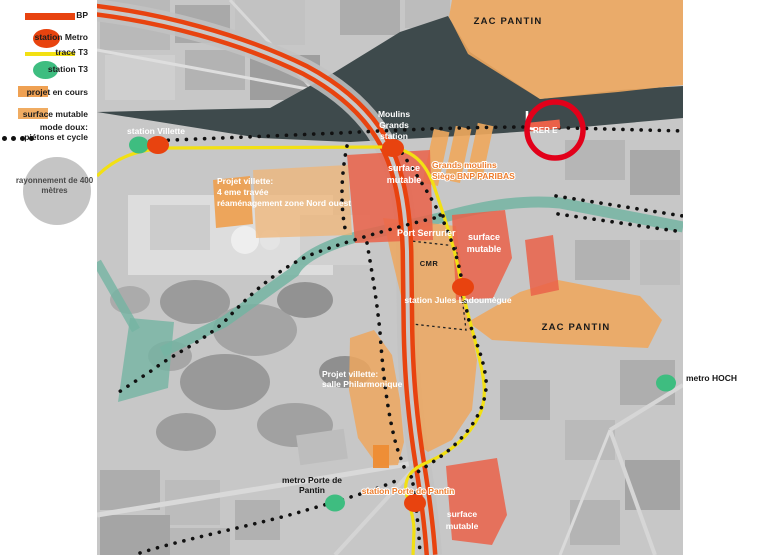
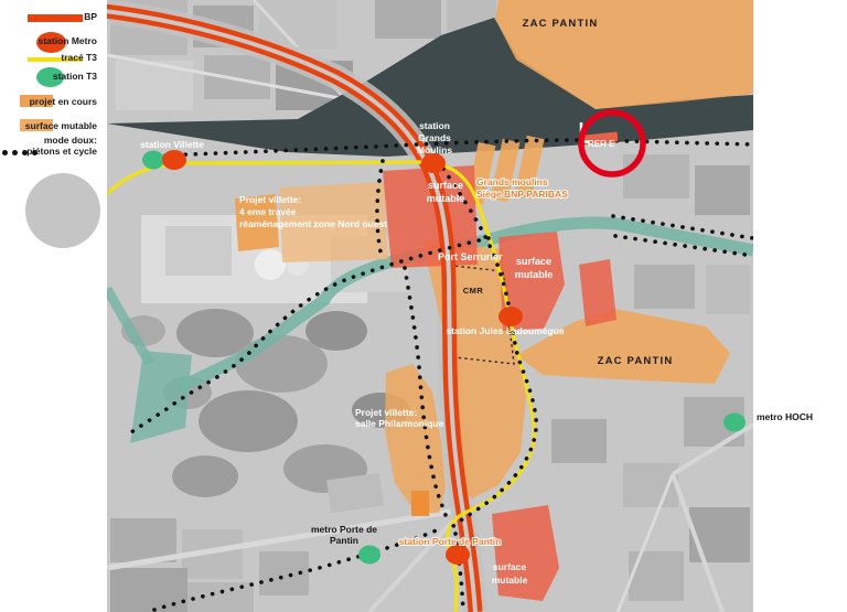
  ZAC PANTIN
  station Villette
- Moulins
+ station
  Grands
- station
+ Moulins
  surface
  mutable
  Grands moulins
  Siège BNP PARIBAS
  Projet villette:
  4 eme travée
  réaménagement zone Nord ouest
  Port Serrurier
  CMR
  surface
  mutable
  station Jules Ladoumègue
  ZAC PANTIN
  Projet villette:
  salle Philarmonique
  metro Porte de
  Pantin
  station Porte de Pantin
  surface
  mutable
  RER E
  metro HOCH
  BP
  station Metro
  tracé T3
  station T3
  projet en cours
  surface mutable
  mode doux:
  pétons et cycle
- rayonnement de 400
- mètres
